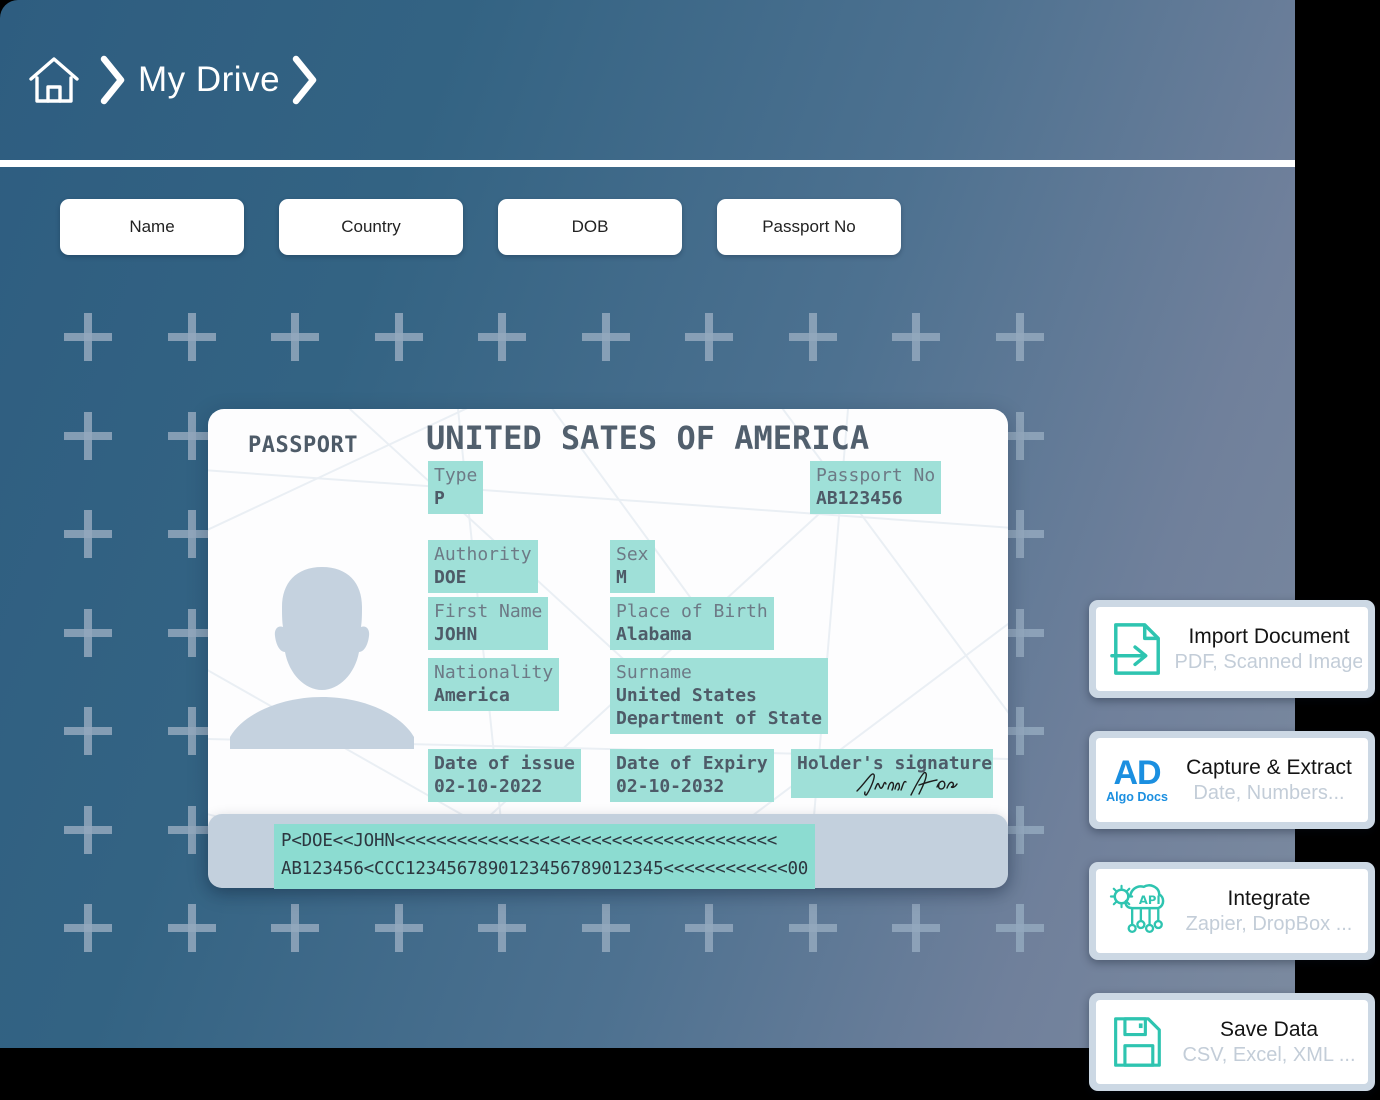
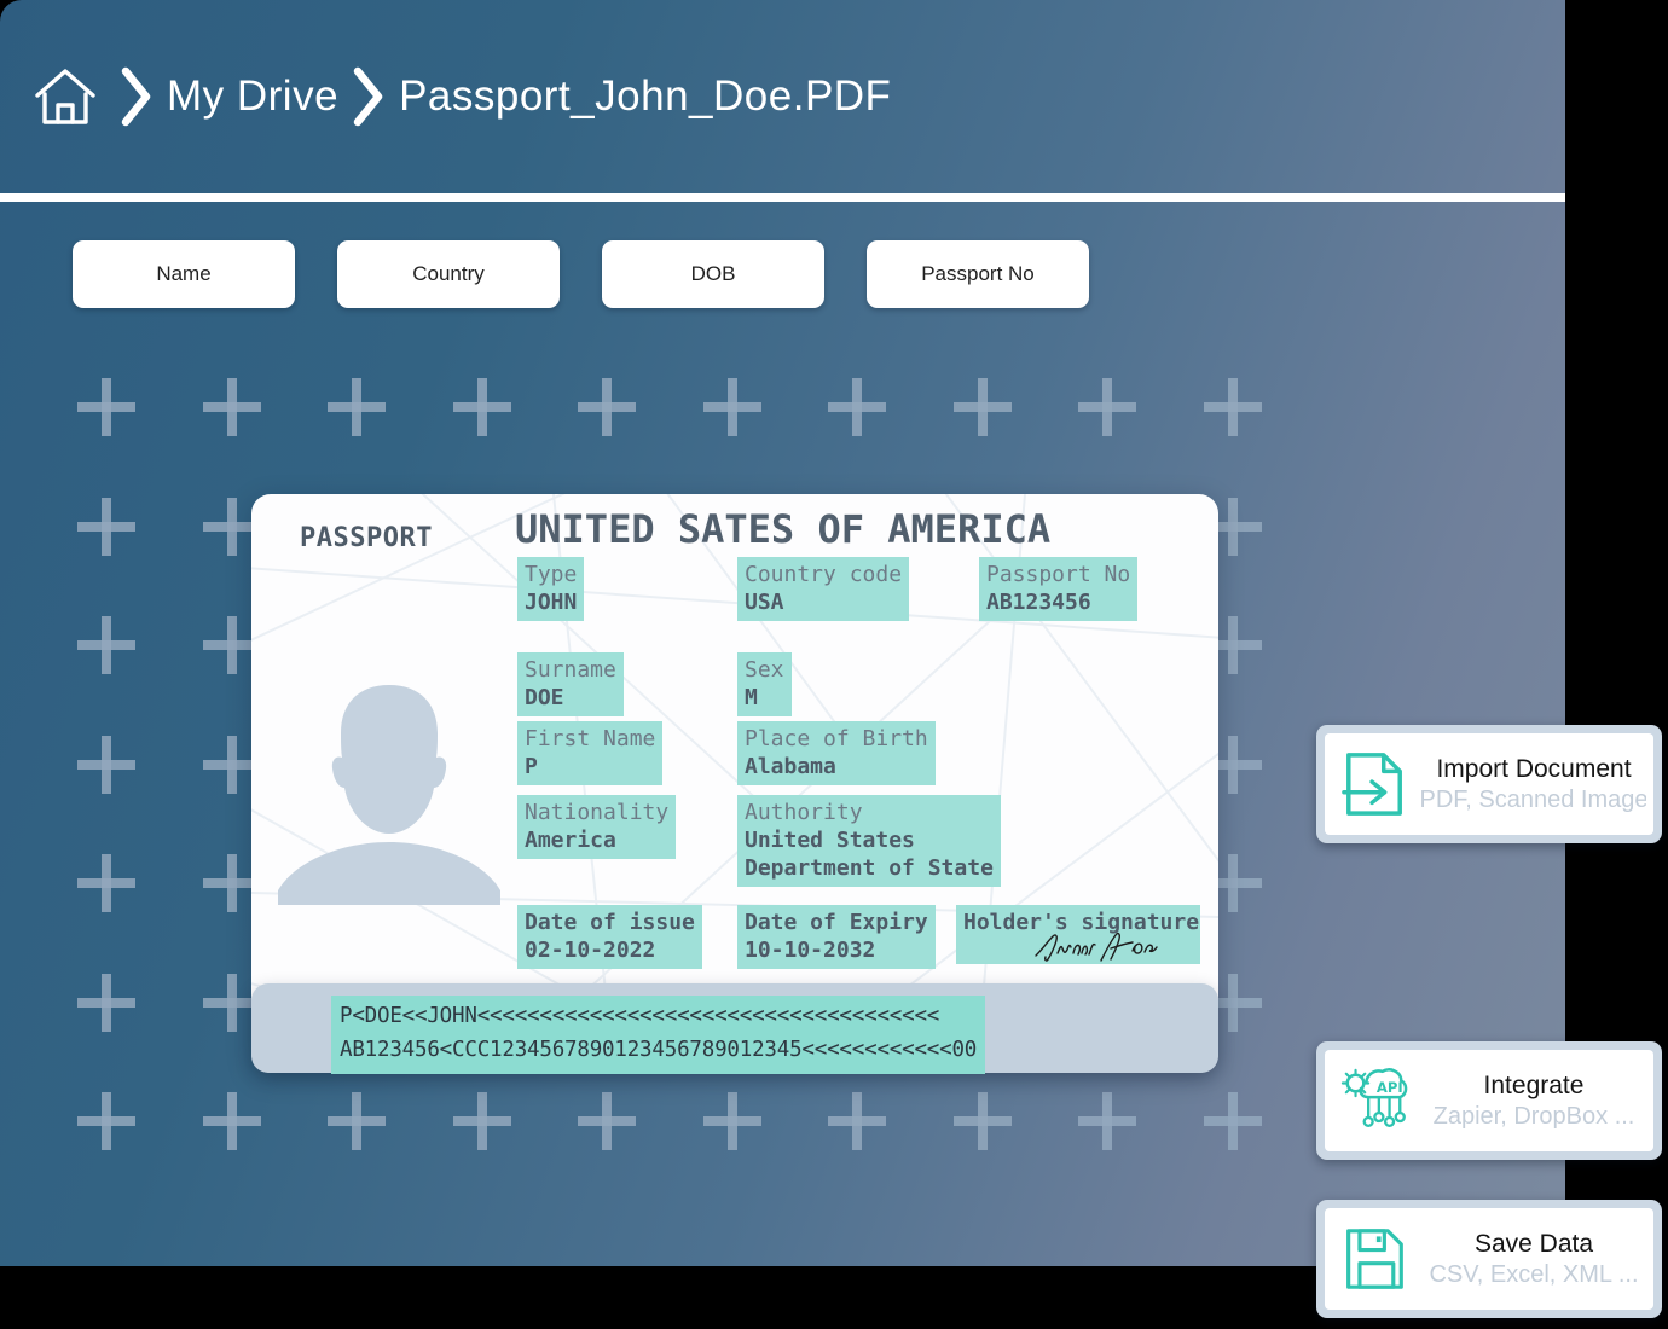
  My Drive
+ Passport_John_Doe.PDF
  Name
  Country
  DOB
  Passport No
  PASSPORT
  UNITED SATES OF AMERICA
  Type
- P
+ JOHN
+ Country code
+ USA
  Passport No
  AB123456
- Authority
+ Surname
  DOE
  Sex
  M
  First Name
- JOHN
+ P
  Place of Birth
  Alabama
  Nationality
  America
- Surname
+ Authority
  United States
  Department of State
  Date of issue
  02-10-2022
  Date of Expiry
- 02-10-2032
+ 10-10-2032
  Holder's signature
  P<DOE<<JOHN<<<<<<<<<<<<<<<<<<<<<<<<<<<<<<<<<<<<<
  AB123456<CCC1234567890123456789012345<<<<<<<<<<<<00
  Import Document
  PDF, Scanned Image
- AD
- Algo Docs
- Capture & Extract
- Date, Numbers...
  API
  Integrate
  Zapier, DropBox ...
  Save Data
  CSV, Excel, XML ...
